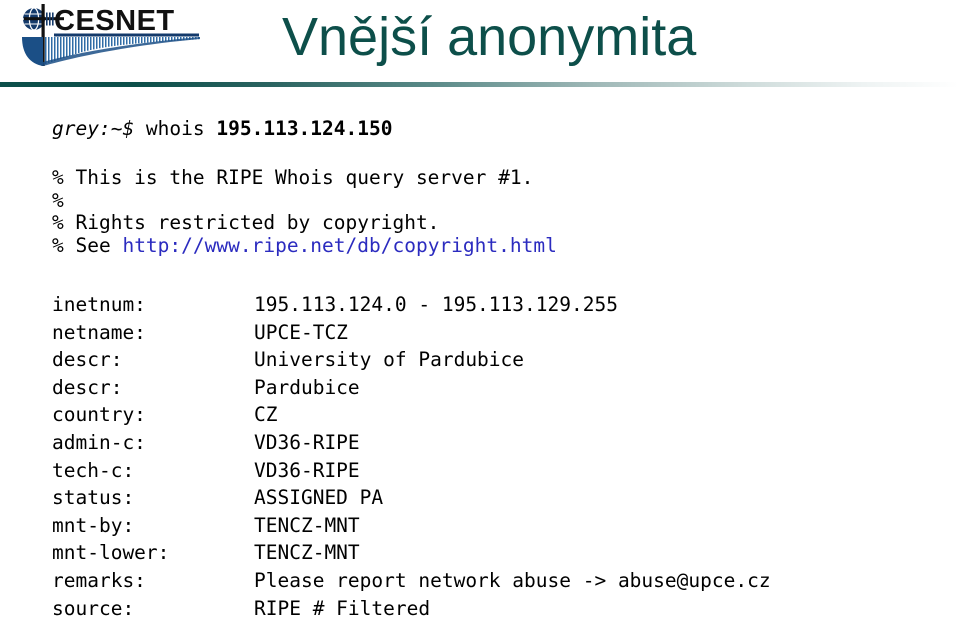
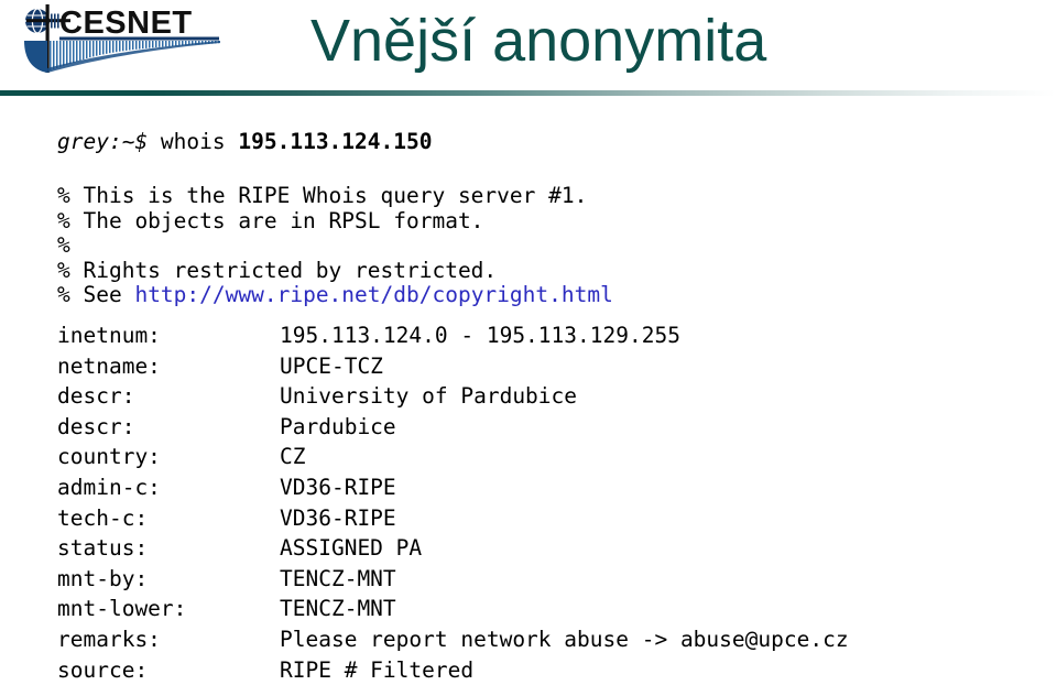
  CESNET
  Vnější anonymita
  grey:~$ whois 195.113.124.150
  % This is the RIPE Whois query server #1.
+ % The objects are in RPSL format.
  %
- % Rights restricted by copyright.
+ % Rights restricted by restricted.
  % See http://www.ripe.net/db/copyright.html
  inetnum: 195.113.124.0 - 195.113.129.255
  netname: UPCE-TCZ
  descr: University of Pardubice
  descr: Pardubice
  country: CZ
  admin-c: VD36-RIPE
  tech-c: VD36-RIPE
  status: ASSIGNED PA
  mnt-by: TENCZ-MNT
  mnt-lower: TENCZ-MNT
  remarks: Please report network abuse -> abuse@upce.cz
  source: RIPE # Filtered
